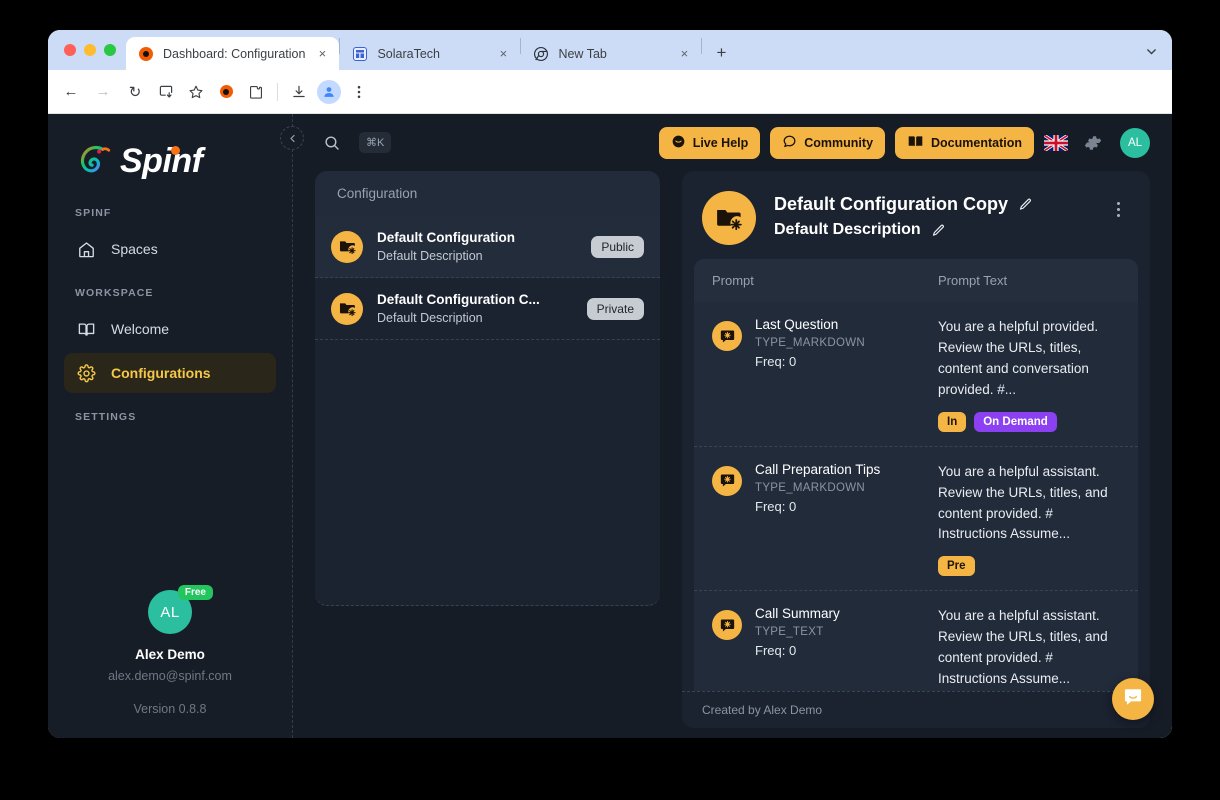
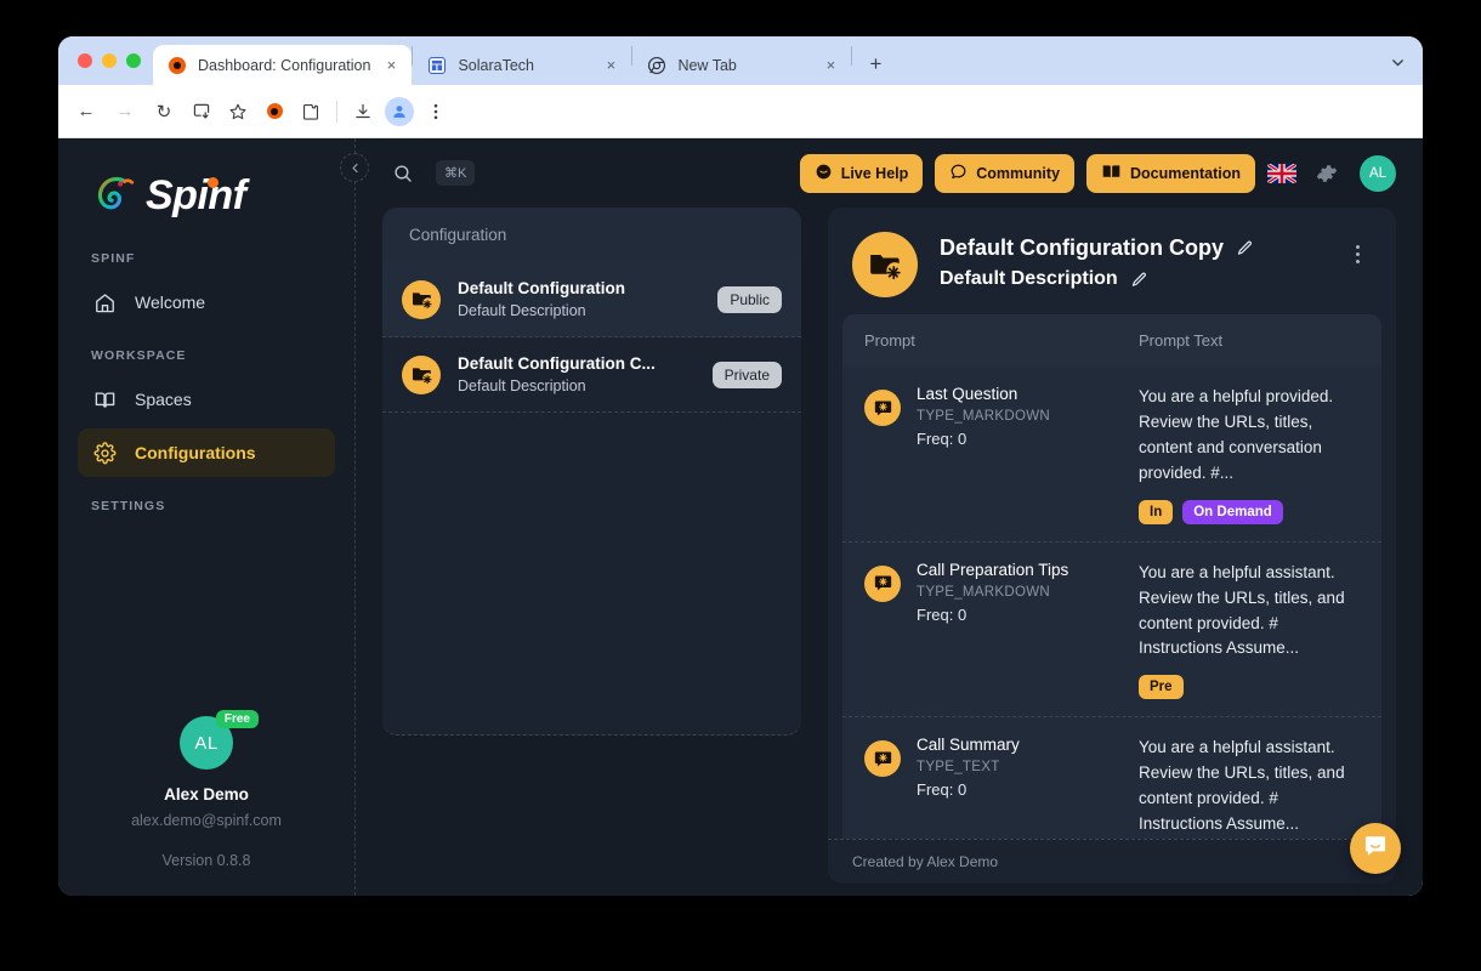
  Dashboard: Configuration
  ×
  SolaraTech
  ×
  New Tab
  ×
  +
  ←
  →
  ↻
  Spinf
  SPINF
- Spaces
+ Welcome
  WORKSPACE
- Welcome
+ Spaces
  Configurations
  SETTINGS
  AL
  Free
  Alex Demo
  alex.demo@spinf.com
  Version 0.8.8
  ⌘K
  Live Help
  Community
  Documentation
  AL
  Configuration
  Default Configuration
  Default Description
  Public
  Default Configuration C...
  Default Description
  Private
  Default Configuration Copy
  Default Description
  Prompt
  Prompt Text
  Last Question
  TYPE_MARKDOWN
  Freq: 0
  You are a helpful provided. Review the URLs, titles, content and conversation provided. #...
  In
  On Demand
  Call Preparation Tips
  TYPE_MARKDOWN
  Freq: 0
  You are a helpful assistant. Review the URLs, titles, and content provided. # Instructions Assume...
  Pre
  Call Summary
  TYPE_TEXT
  Freq: 0
  You are a helpful assistant. Review the URLs, titles, and content provided. # Instructions Assume...
  Created by Alex Demo
